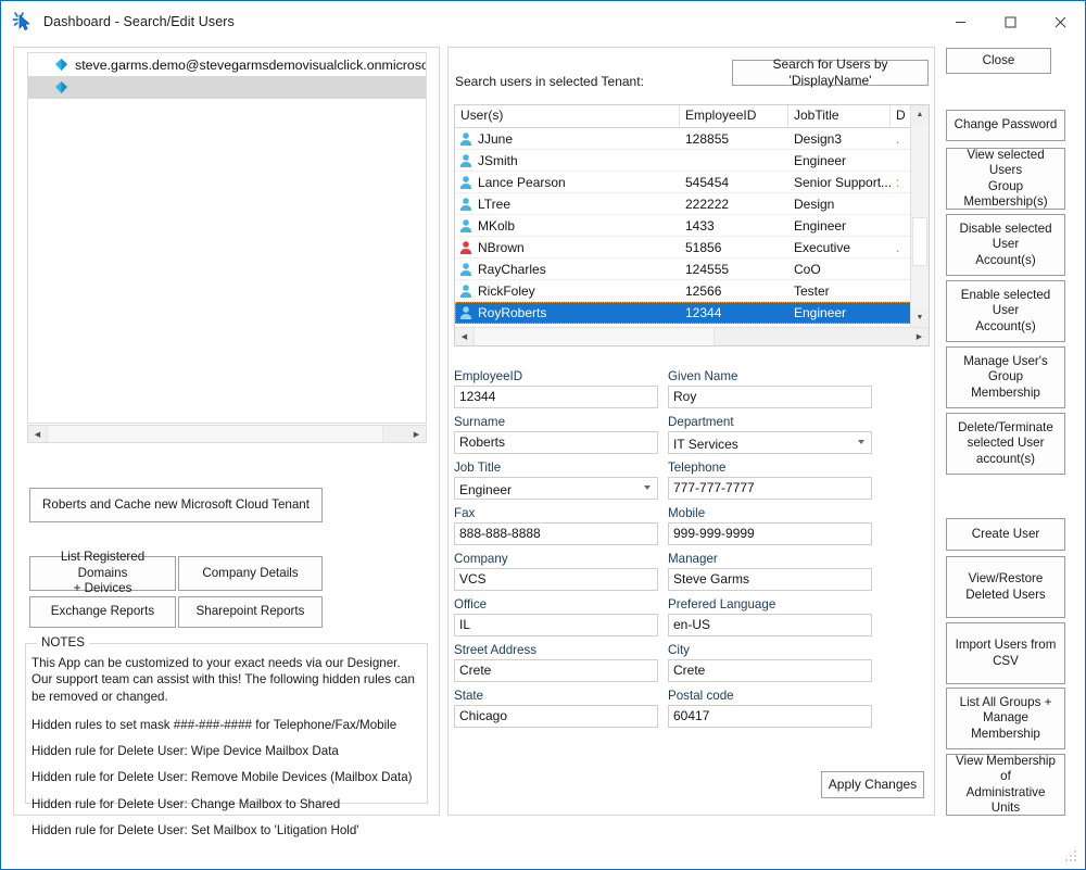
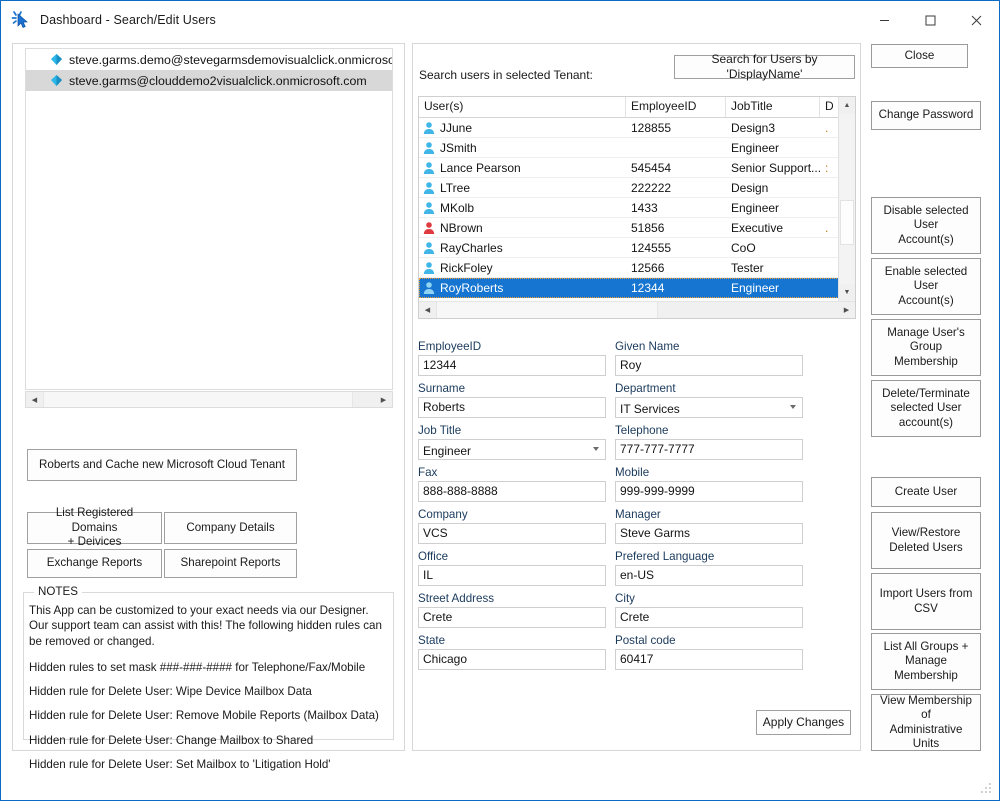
  Dashboard - Search/Edit Users
  steve.garms.demo@stevegarmsdemovisualclick.onmicroso
+ steve.garms@clouddemo2visualclick.onmicrosoft.com
  Roberts and Cache new Microsoft Cloud Tenant
  List Registered Domains
  + Deivices
  Company Details
  Exchange Reports
  Sharepoint Reports
  NOTES
  This App can be customized to your exact needs via our Designer. Our support team can assist with this! The following hidden rules can be removed or changed.
  Hidden rules to set mask ###-###-#### for Telephone/Fax/Mobile
  Hidden rule for Delete User: Wipe Device Mailbox Data
- Hidden rule for Delete User: Remove Mobile Devices (Mailbox Data)
+ Hidden rule for Delete User: Remove Mobile Reports (Mailbox Data)
  Hidden rule for Delete User: Change Mailbox to Shared
  Hidden rule for Delete User: Set Mailbox to 'Litigation Hold'
  Search users in selected Tenant:
  Search for Users by 'DisplayName'
  User(s)
  EmployeeID
  JobTitle
  D
  JJune
  128855
  Design3
  .
  JSmith
  Engineer
  Lance Pearson
  545454
  Senior Support...
  :
  LTree
  222222
  Design
  MKolb
  1433
  Engineer
  NBrown
  51856
  Executive
  .
  RayCharles
  124555
  CoO
  RickFoley
  12566
  Tester
  RoyRoberts
  12344
  Engineer
  EmployeeID
  12344
  Given Name
  Roy
  Surname
  Roberts
  Department
  IT Services
  Job Title
  Engineer
  Telephone
  777-777-7777
  Fax
  888-888-8888
  Mobile
  999-999-9999
  Company
  VCS
  Manager
  Steve Garms
  Office
  IL
  Prefered Language
  en-US
  Street Address
  Crete
  City
  Crete
  State
  Chicago
  Postal code
  60417
  Apply Changes
  Close
  Change Password
- View selected Users
- Group Membership(s)
  Disable selected User
  Account(s)
  Enable selected User
  Account(s)
  Manage User's Group
  Membership
  Delete/Terminate
  selected User
  account(s)
  Create User
  View/Restore
  Deleted Users
  Import Users from
  CSV
  List All Groups +
  Manage Membership
  View Membership of
  Administrative Units
